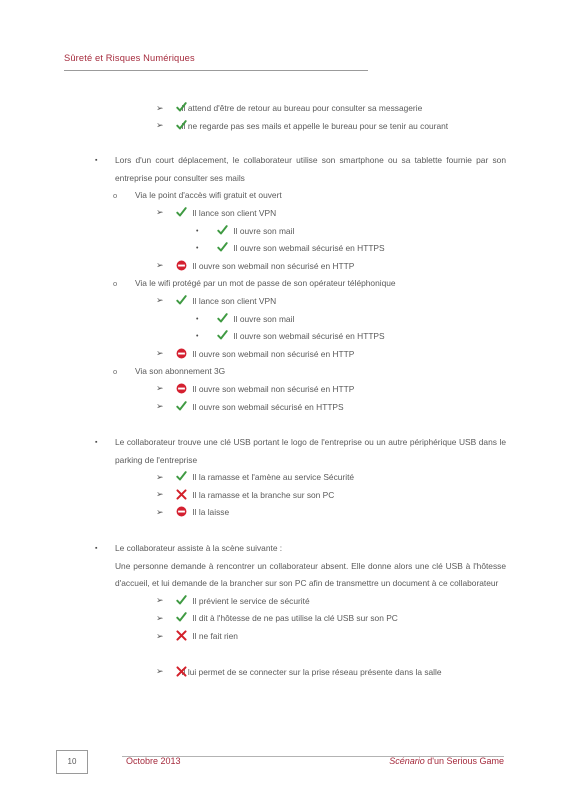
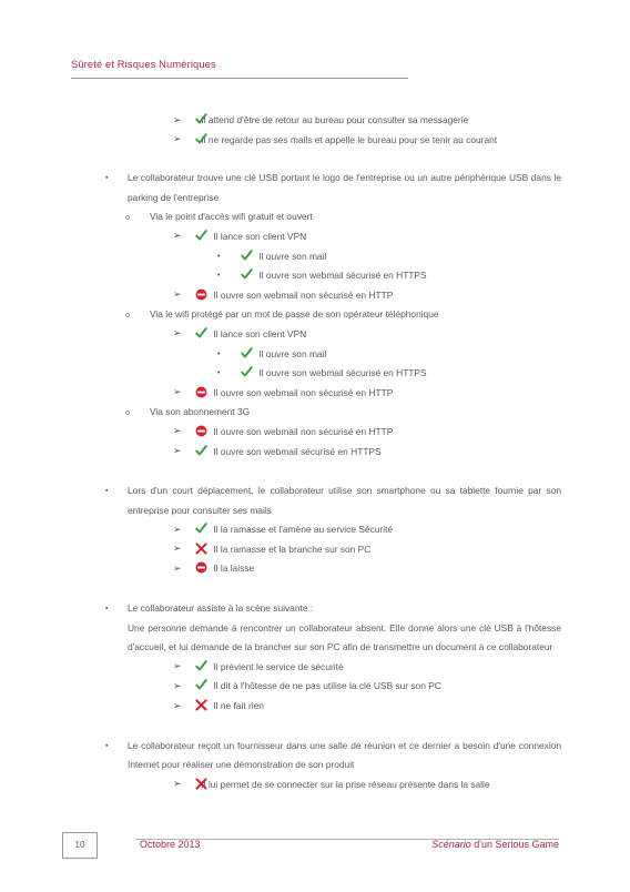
  Sûreté et Risques Numériques
  ➢
  l attend d'être de retour au bureau pour consulter sa messagerie
  ➢
  l ne regarde pas ses mails et appelle le bureau pour se tenir au courant
- Lors d'un court déplacement, le collaborateur utilise son smartphone ou sa tablette fournie par son entreprise pour consulter ses mails
+ Le collaborateur trouve une clé USB portant le logo de l'entreprise ou un autre périphérique USB dans le parking de l'entreprise
  o
  Via le point d'accès wifi gratuit et ouvert
  ➢
  Il lance son client VPN
  Il ouvre son mail
  Il ouvre son webmail sécurisé en HTTPS
  ➢
  Il ouvre son webmail non sécurisé en HTTP
  o
  Via le wifi protégé par un mot de passe de son opérateur téléphonique
  ➢
  Il lance son client VPN
  Il ouvre son mail
  Il ouvre son webmail sécurisé en HTTPS
  ➢
  Il ouvre son webmail non sécurisé en HTTP
  o
  Via son abonnement 3G
  ➢
  Il ouvre son webmail non sécurisé en HTTP
  ➢
  Il ouvre son webmail sécurisé en HTTPS
- Le collaborateur trouve une clé USB portant le logo de l'entreprise ou un autre périphérique USB dans le parking de l'entreprise
+ Lors d'un court déplacement, le collaborateur utilise son smartphone ou sa tablette fournie par son entreprise pour consulter ses mails
  ➢
  Il la ramasse et l'amène au service Sécurité
  ➢
  Il la ramasse et la branche sur son PC
  ➢
  Il la laisse
  Le collaborateur assiste à la scène suivante :
  Une personne demande à rencontrer un collaborateur absent. Elle donne alors une clé USB à l'hôtesse d'accueil, et lui demande de la brancher sur son PC afin de transmettre un document à ce collaborateur
  ➢
  Il prévient le service de sécurité
  ➢
  Il dit à l'hôtesse de ne pas utilise la clé USB sur son PC
  ➢
  Il ne fait rien
+ Le collaborateur reçoit un fournisseur dans une salle de réunion et ce dernier a besoin d'une connexion Internet pour réaliser une démonstration de son produit
  ➢
  l lui permet de se connecter sur la prise réseau présente dans la salle
  10
  Octobre 2013
  Scénario d'un Serious Game
